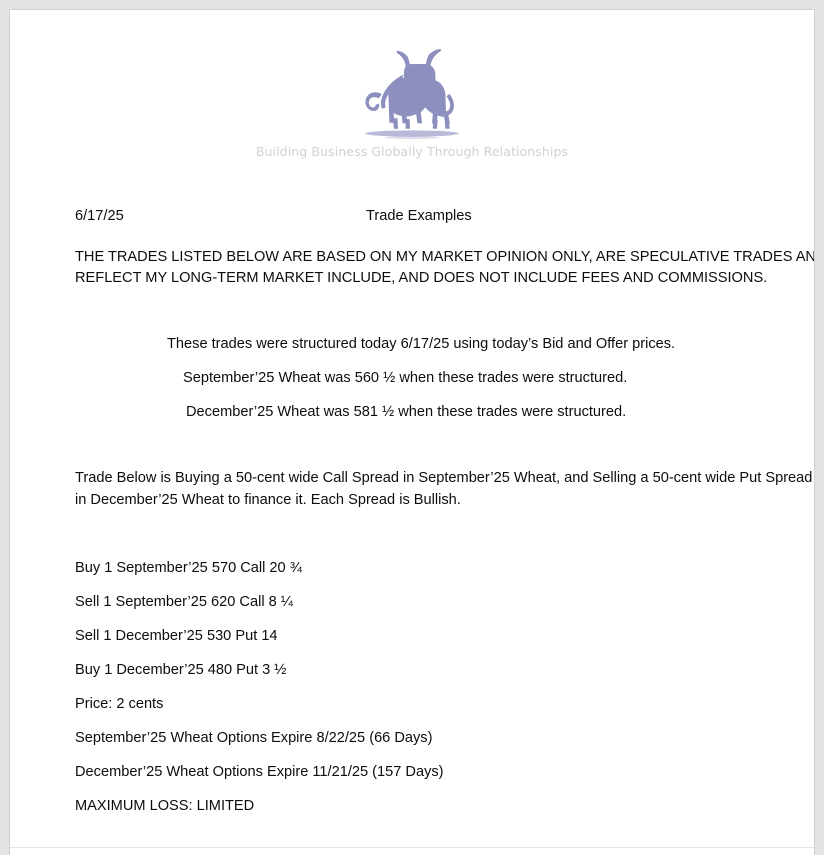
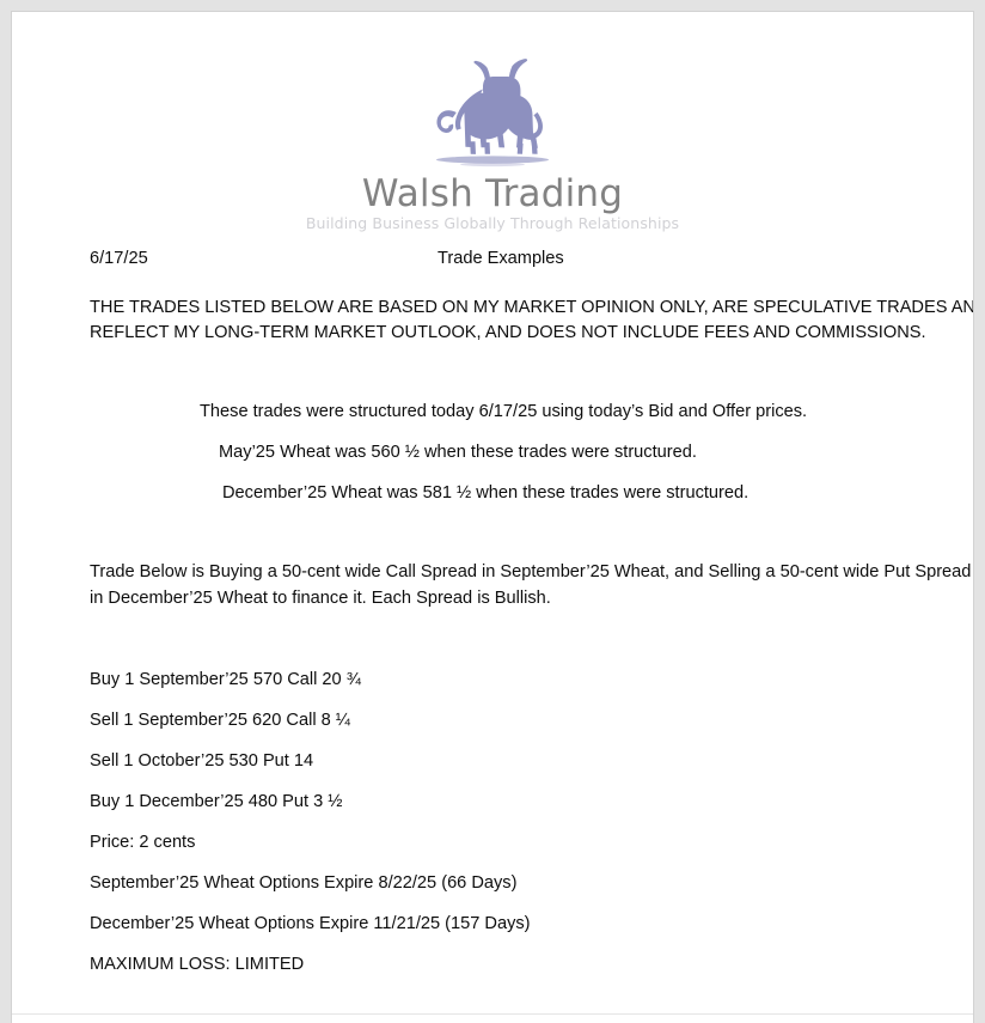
+ Walsh Trading
  Building Business Globally Through Relationships
  6/17/25
  Trade Examples
  THE TRADES LISTED BELOW ARE BASED ON MY MARKET OPINION ONLY, ARE SPECULATIVE TRADES AN
- REFLECT MY LONG-TERM MARKET INCLUDE, AND DOES NOT INCLUDE FEES AND COMMISSIONS.
+ REFLECT MY LONG-TERM MARKET OUTLOOK, AND DOES NOT INCLUDE FEES AND COMMISSIONS.
  These trades were structured today 6/17/25 using today’s Bid and Offer prices.
- September’25 Wheat was 560 ½ when these trades were structured.
+ May’25 Wheat was 560 ½ when these trades were structured.
  December’25 Wheat was 581 ½ when these trades were structured.
  Trade Below is Buying a 50-cent wide Call Spread in September’25 Wheat, and Selling a 50-cent wide Put Spread
  in December’25 Wheat to finance it. Each Spread is Bullish.
  Buy 1 September’25 570 Call 20 ¾
  Sell 1 September’25 620 Call 8 ¼
- Sell 1 December’25 530 Put 14
+ Sell 1 October’25 530 Put 14
  Buy 1 December’25 480 Put 3 ½
  Price: 2 cents
  September’25 Wheat Options Expire 8/22/25 (66 Days)
  December’25 Wheat Options Expire 11/21/25 (157 Days)
  MAXIMUM LOSS: LIMITED
